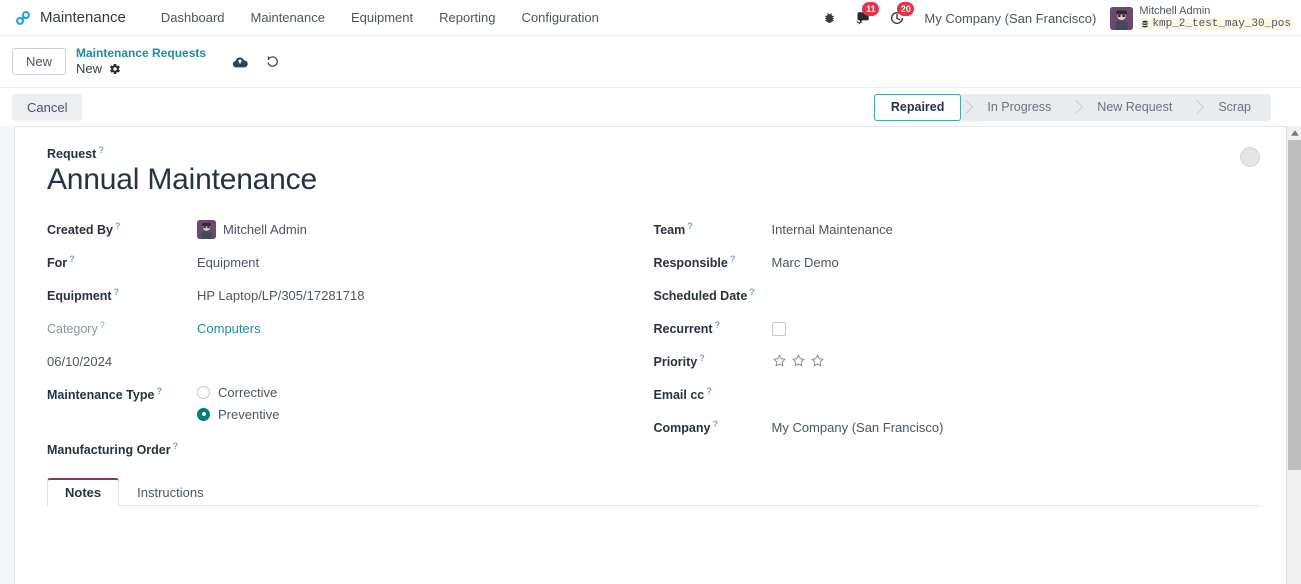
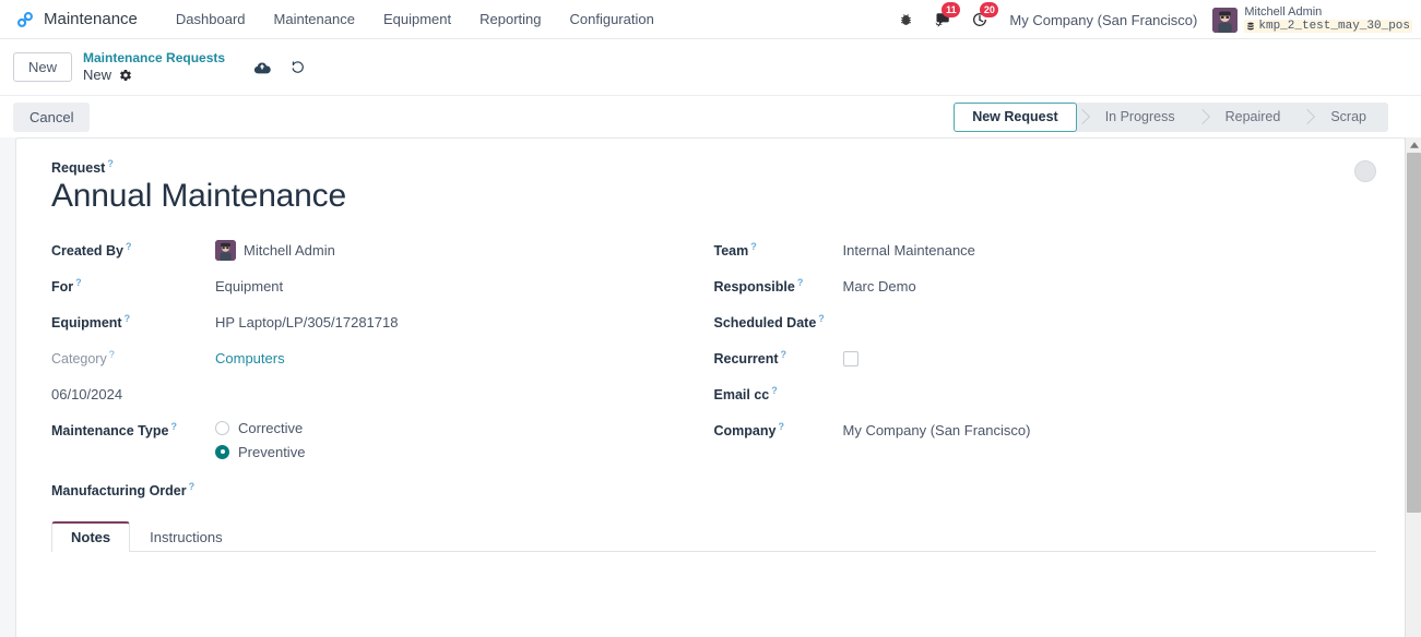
  Maintenance
  Dashboard
  Maintenance
  Equipment
  Reporting
  Configuration
  11
  20
  My Company (San Francisco)
  Mitchell Admin
  kmp_2_test_may_30_pos
  New
  Maintenance Requests
  New
  Cancel
- Repaired
+ New Request
  In Progress
- New Request
+ Repaired
  Scrap
  Request ?
  Annual Maintenance
  Created By ?
  Mitchell Admin
  For ?
  Equipment
  Equipment ?
  HP Laptop/LP/305/17281718
  Category ?
  Computers
  06/10/2024
  Maintenance Type ?
  Corrective
  Preventive
  Manufacturing Order ?
  Team ?
  Internal Maintenance
  Responsible ?
  Marc Demo
  Scheduled Date ?
  Recurrent ?
- Priority ?
  Email cc ?
  Company ?
  My Company (San Francisco)
  Notes
  Instructions
